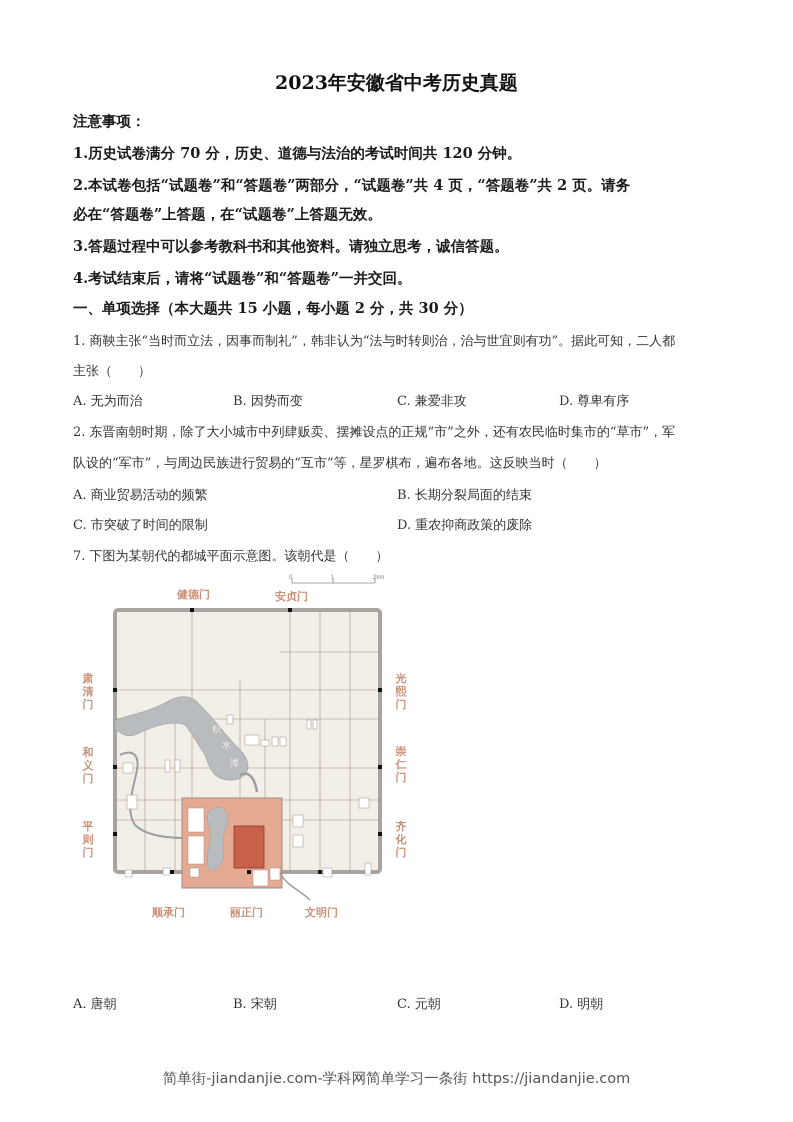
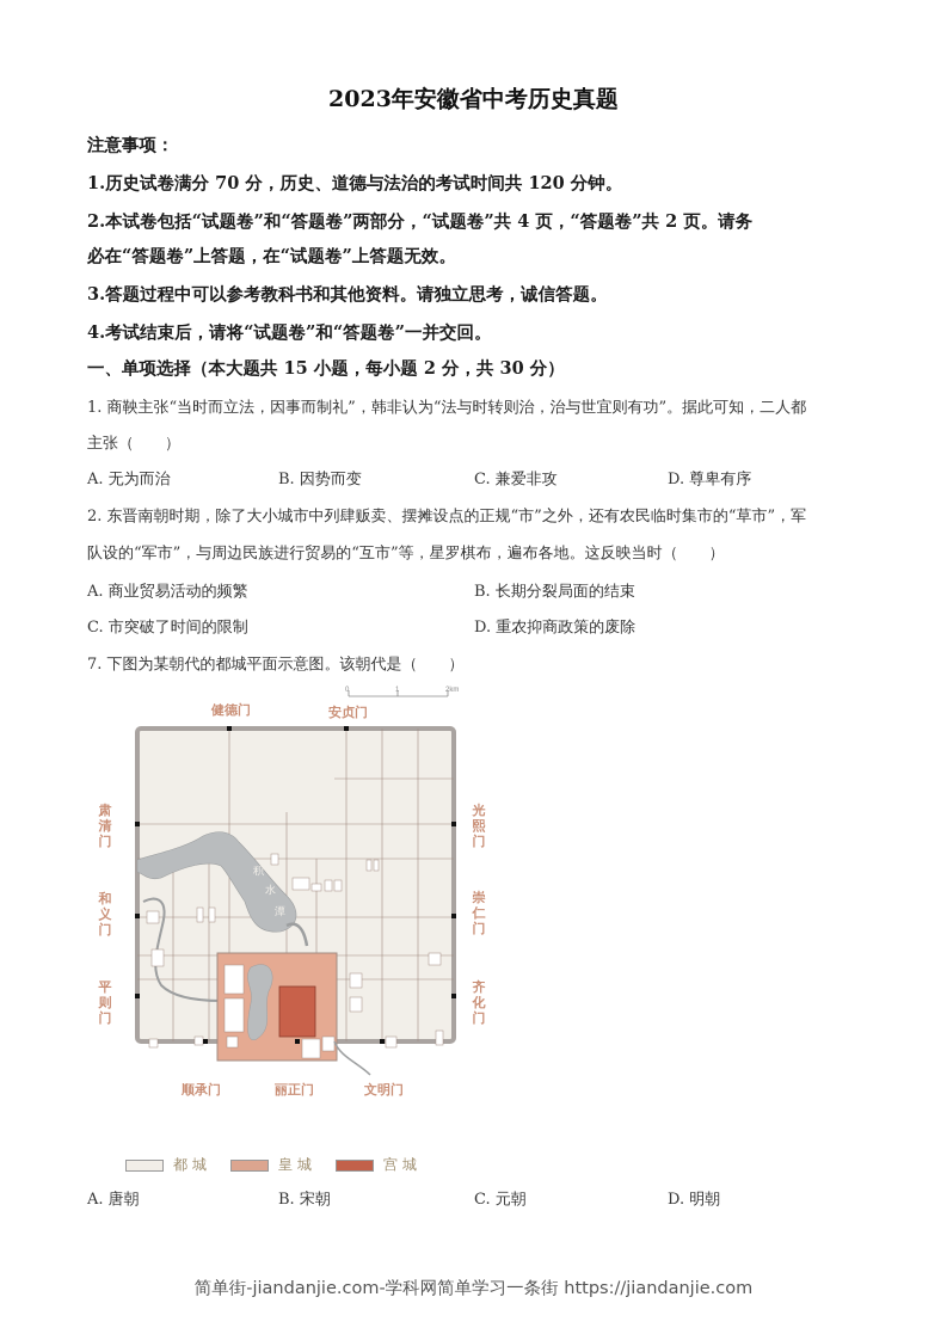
  2023年安徽省中考历史真题
  注意事项：
  1.历史试卷满分 70 分，历史、道德与法治的考试时间共 120 分钟。
  2.本试卷包括“试题卷”和“答题卷”两部分，“试题卷”共 4 页，“答题卷”共 2 页。请务
  必在“答题卷”上答题，在“试题卷”上答题无效。
  3.答题过程中可以参考教科书和其他资料。请独立思考，诚信答题。
  4.考试结束后，请将“试题卷”和“答题卷”一并交回。
  一、单项选择（本大题共 15 小题，每小题 2 分，共 30 分）
  1. 商鞅主张“当时而立法，因事而制礼”，韩非认为“法与时转则治，治与世宜则有功”。据此可知，二人都
  主张（ ）
  A. 无为而治
  B. 因势而变
  C. 兼爱非攻
  D. 尊卑有序
  2. 东晋南朝时期，除了大小城市中列肆贩卖、摆摊设点的正规“市”之外，还有农民临时集市的“草市”，军
  队设的“军市”，与周边民族进行贸易的“互市”等，星罗棋布，遍布各地。这反映当时（ ）
  A. 商业贸易活动的频繁
  B. 长期分裂局面的结束
  C. 市突破了时间的限制
  D. 重农抑商政策的废除
  7. 下图为某朝代的都城平面示意图。该朝代是（ ）
  积
  水
  潭
  健德门
  安贞门
  肃清门
  和义门
  平则门
  光熙门
  崇仁门
  齐化门
  顺承门
  丽正门
  文明门
+ 都城
+ 皇城
+ 宫城
  A. 唐朝
  B. 宋朝
  C. 元朝
  D. 明朝
  简单街-jiandanjie.com-学科网简单学习一条街 https://jiandanjie.com
